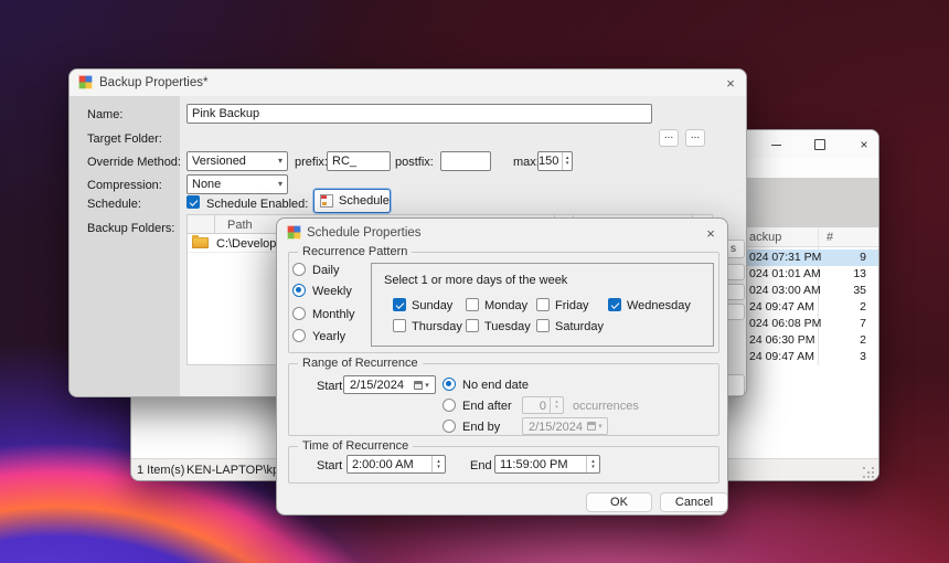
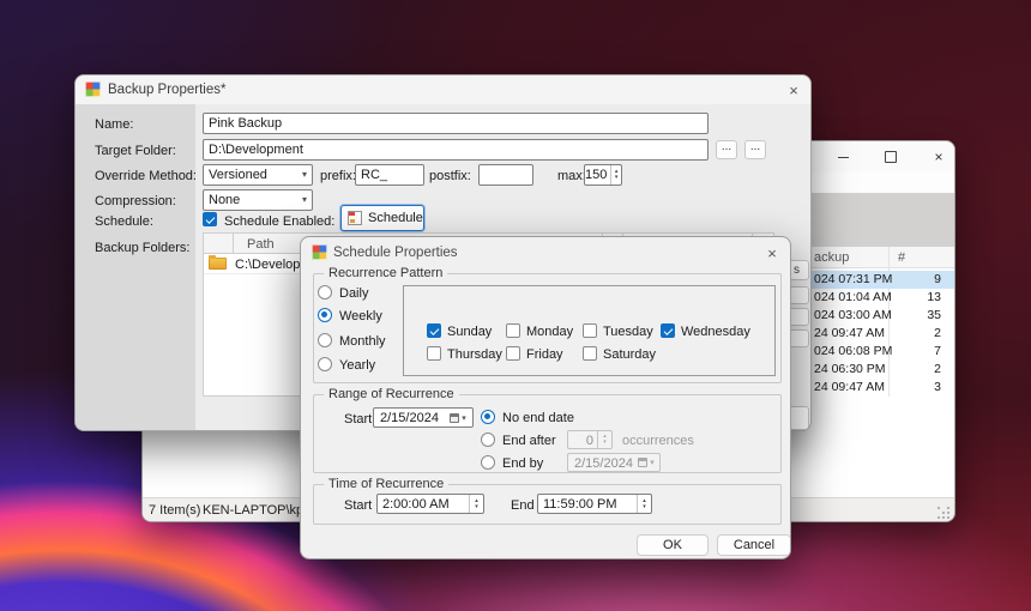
  ×
  ackup
  #
  024 07:31 PM
  9
- 024 01:01 AM
+ 024 01:04 AM
  13
  024 03:00 AM
  35
  24 09:47 AM
  2
  024 06:08 PM
  7
  24 06:30 PM
  2
  24 09:47 AM
  3
- 1 Item(s)
+ 7 Item(s)
  KEN-LAPTOP\k
  Backup Properties*
  ×
  Name:
  Pink Backup
  Target Folder:
+ D:\Development
  ...
  ...
  Override Method:
  Versioned
  ▾
  prefix
  RC_
  postfix:
  max
  150
  Compression:
  None
  ▾
  Schedule:
  Schedule Enabled:
  Schedule
  Backup Folders:
  Path
  C:\Develop
  s
  Schedule Properties
  ×
  Recurrence Pattern
  Daily
  Weekly
  Monthly
  Yearly
- Select 1 or more days of the week
  Sunday
  Monday
- Friday
+ Tuesday
  Wednesday
  Thursday
- Tuesday
+ Friday
  Saturday
  Range of Recurrence
  Start
  2/15/2024
  No end date
  End after
  0
  occurrences
  End by
  2/15/2024
  Time of Recurrence
  Start
  2:00:00 AM
  End
  11:59:00 PM
  OK
  Cancel
